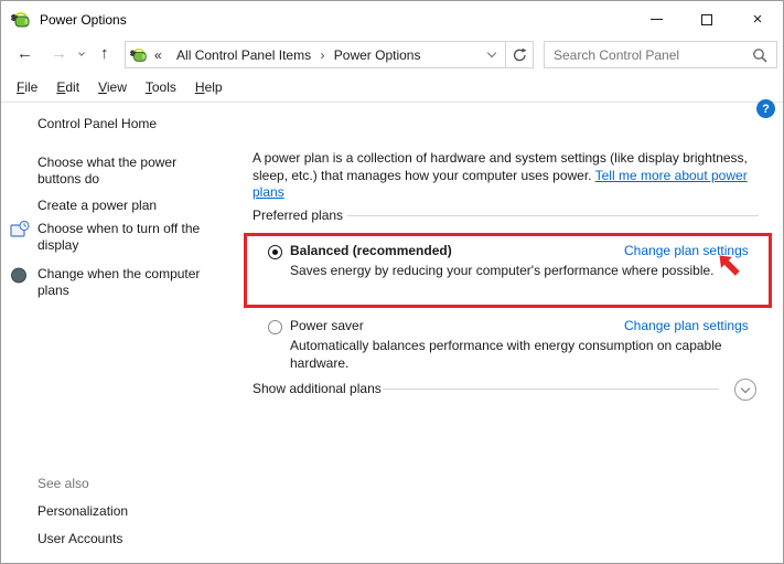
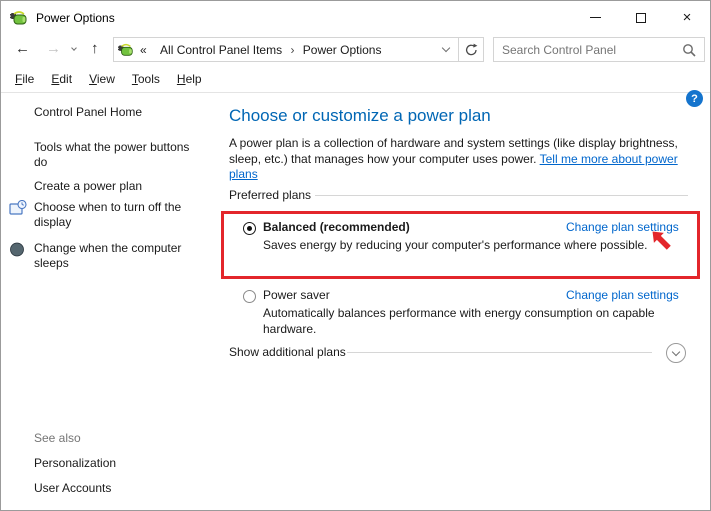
  Power Options
  ×
  ←
  →
  ↑
  « All Control Panel Items › Power Options
  Search Control Panel
  File
  Edit
  View
  Tools
  Help
  Control Panel Home
- Choose what the power buttons do
+ Tools what the power buttons do
  Create a power plan
  Choose when to turn off the display
- Change when the computer plans
+ Change when the computer sleeps
  See also
  Personalization
  User Accounts
  ?
+ Choose or customize a power plan
  A power plan is a collection of hardware and system settings (like display brightness, sleep, etc.) that manages how your computer uses power. Tell me more about power plans
  Preferred plans
  Balanced (recommended)
  Change plan settings
  Saves energy by reducing your computer's performance where possible.
  Power saver
  Change plan settings
  Automatically balances performance with energy consumption on capable hardware.
  Show additional plans
